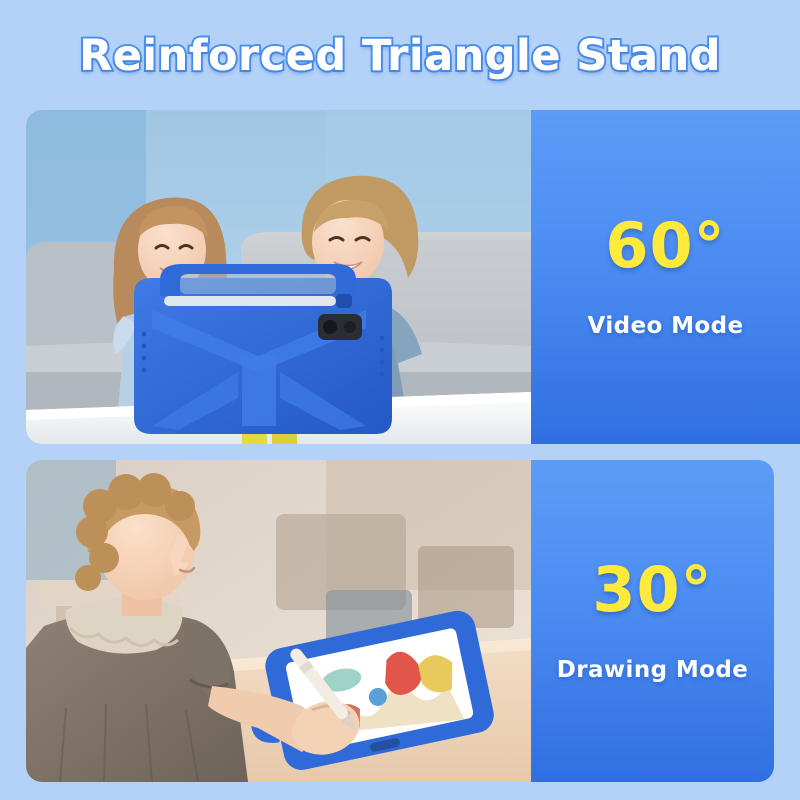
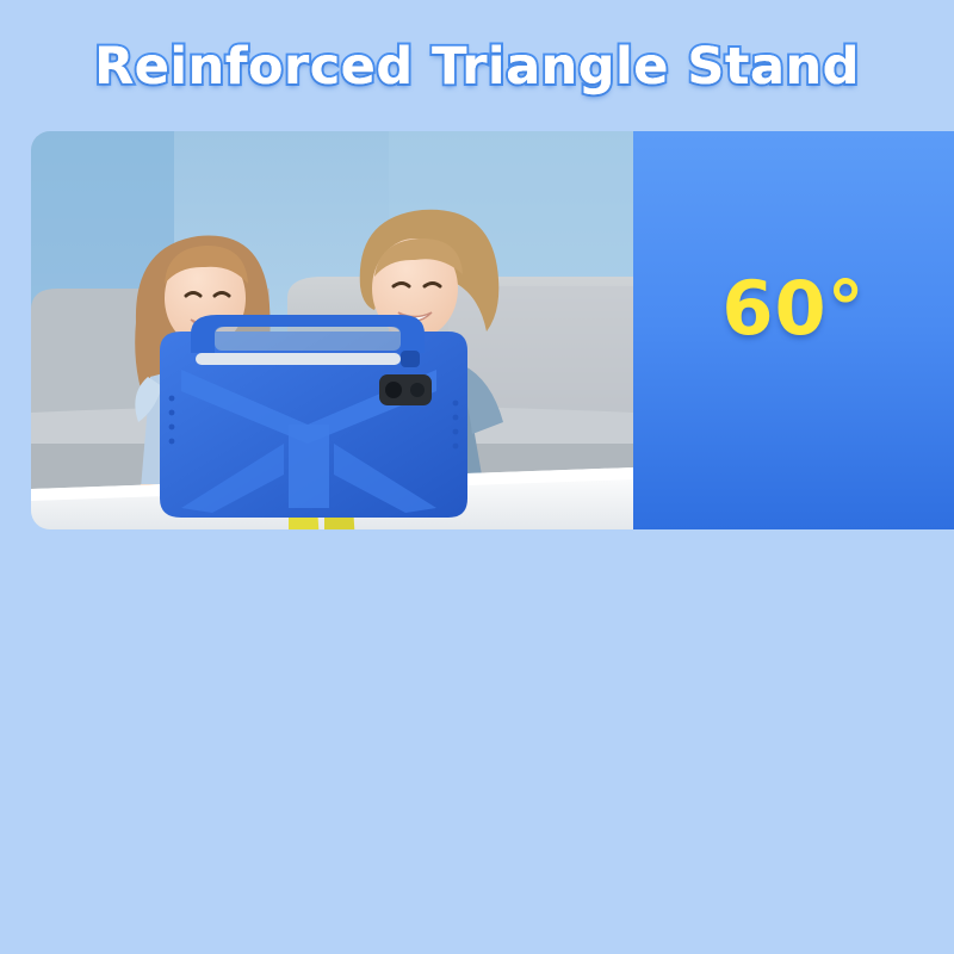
  Reinforced Triangle Stand
  60°
- Video Mode
- 30°
- Drawing Mode
